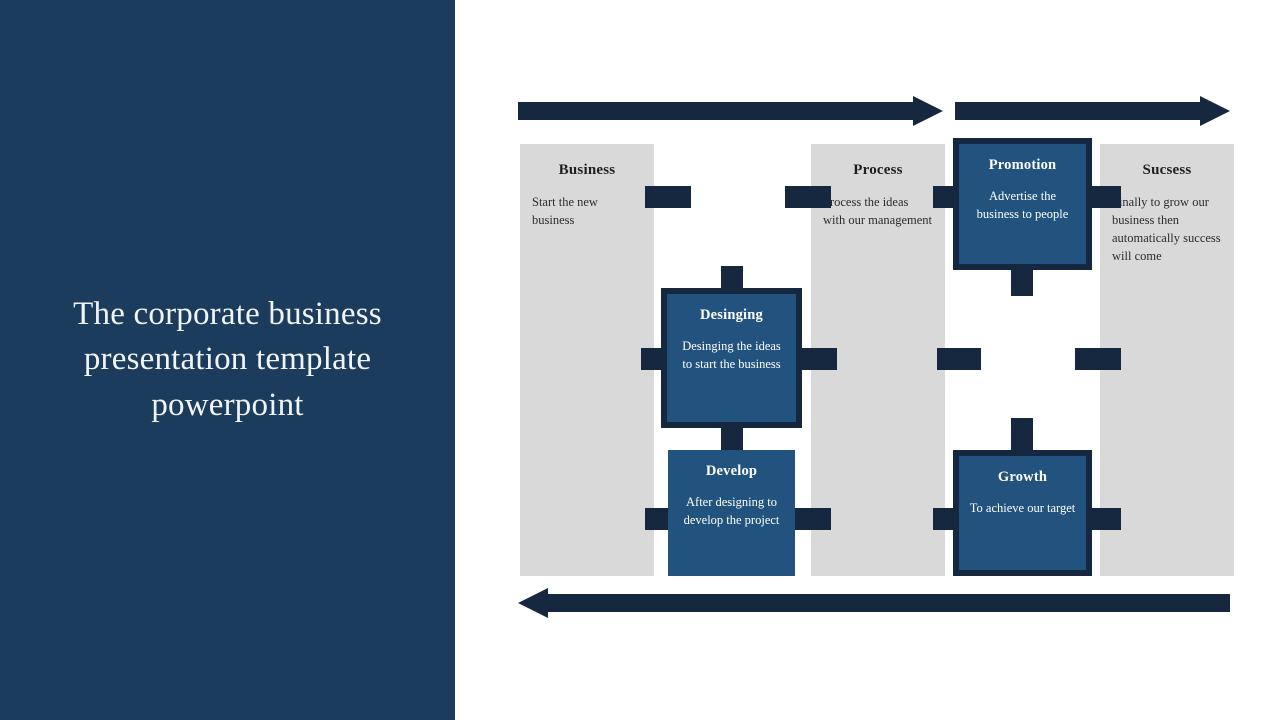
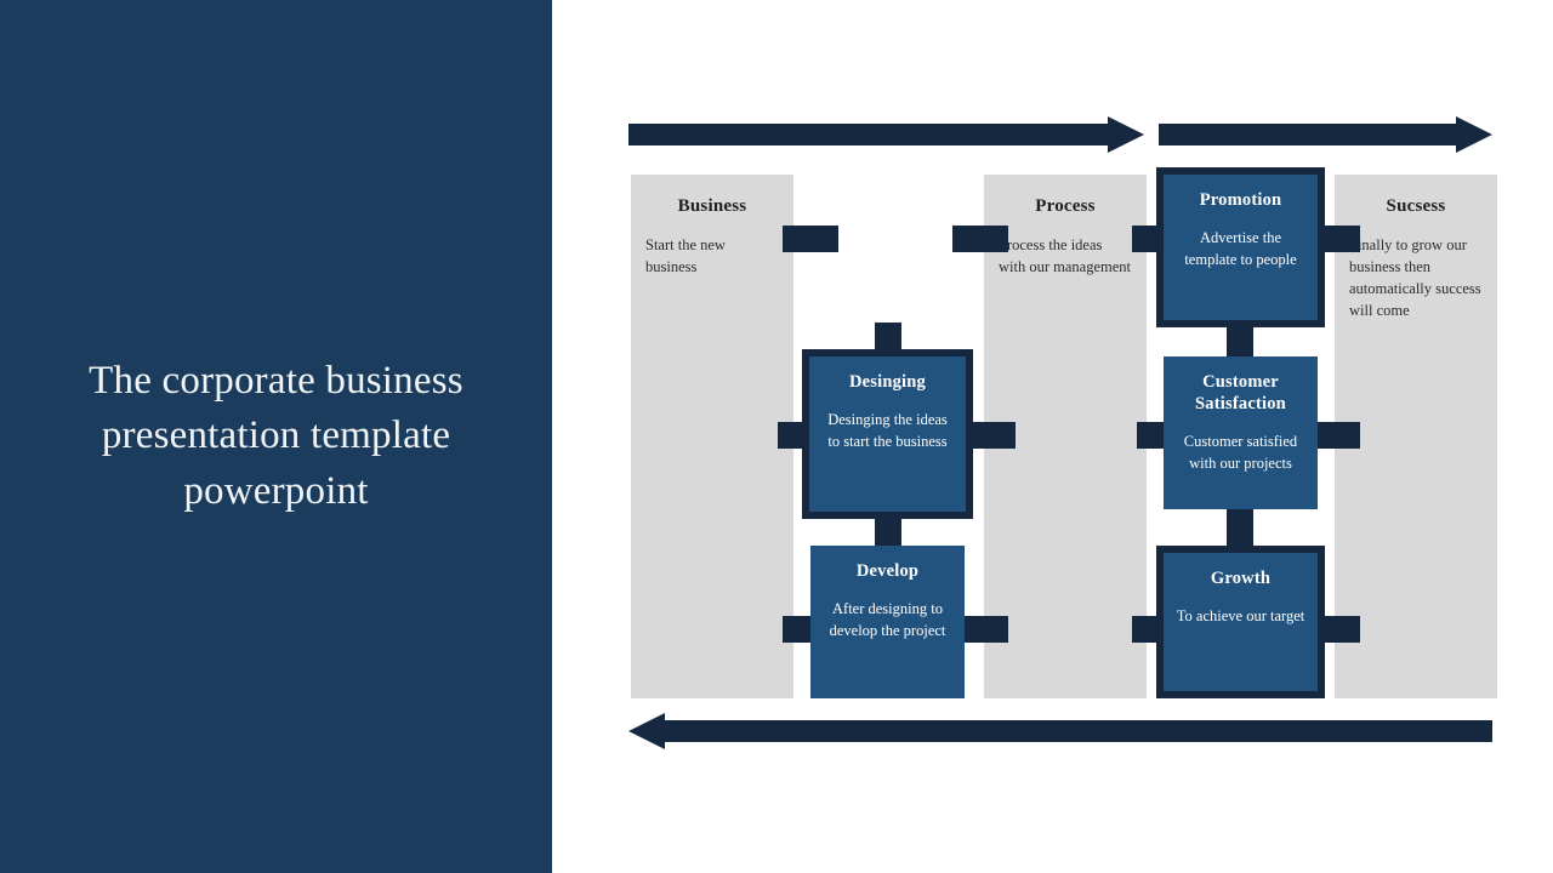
  The corporate business presentation template powerpoint
  Business
  Start the new business
  Process
  rocess the ideas with our management
  Sucsess
  nally to grow our business then automatically success will come
  Desinging
  Desinging the ideas to start the business
  Develop
  After designing to develop the project
  Promotion
- Advertise the business to people
+ Advertise the template to people
+ Customer Satisfaction
+ Customer satisfied with our projects
  Growth
  To achieve our target
